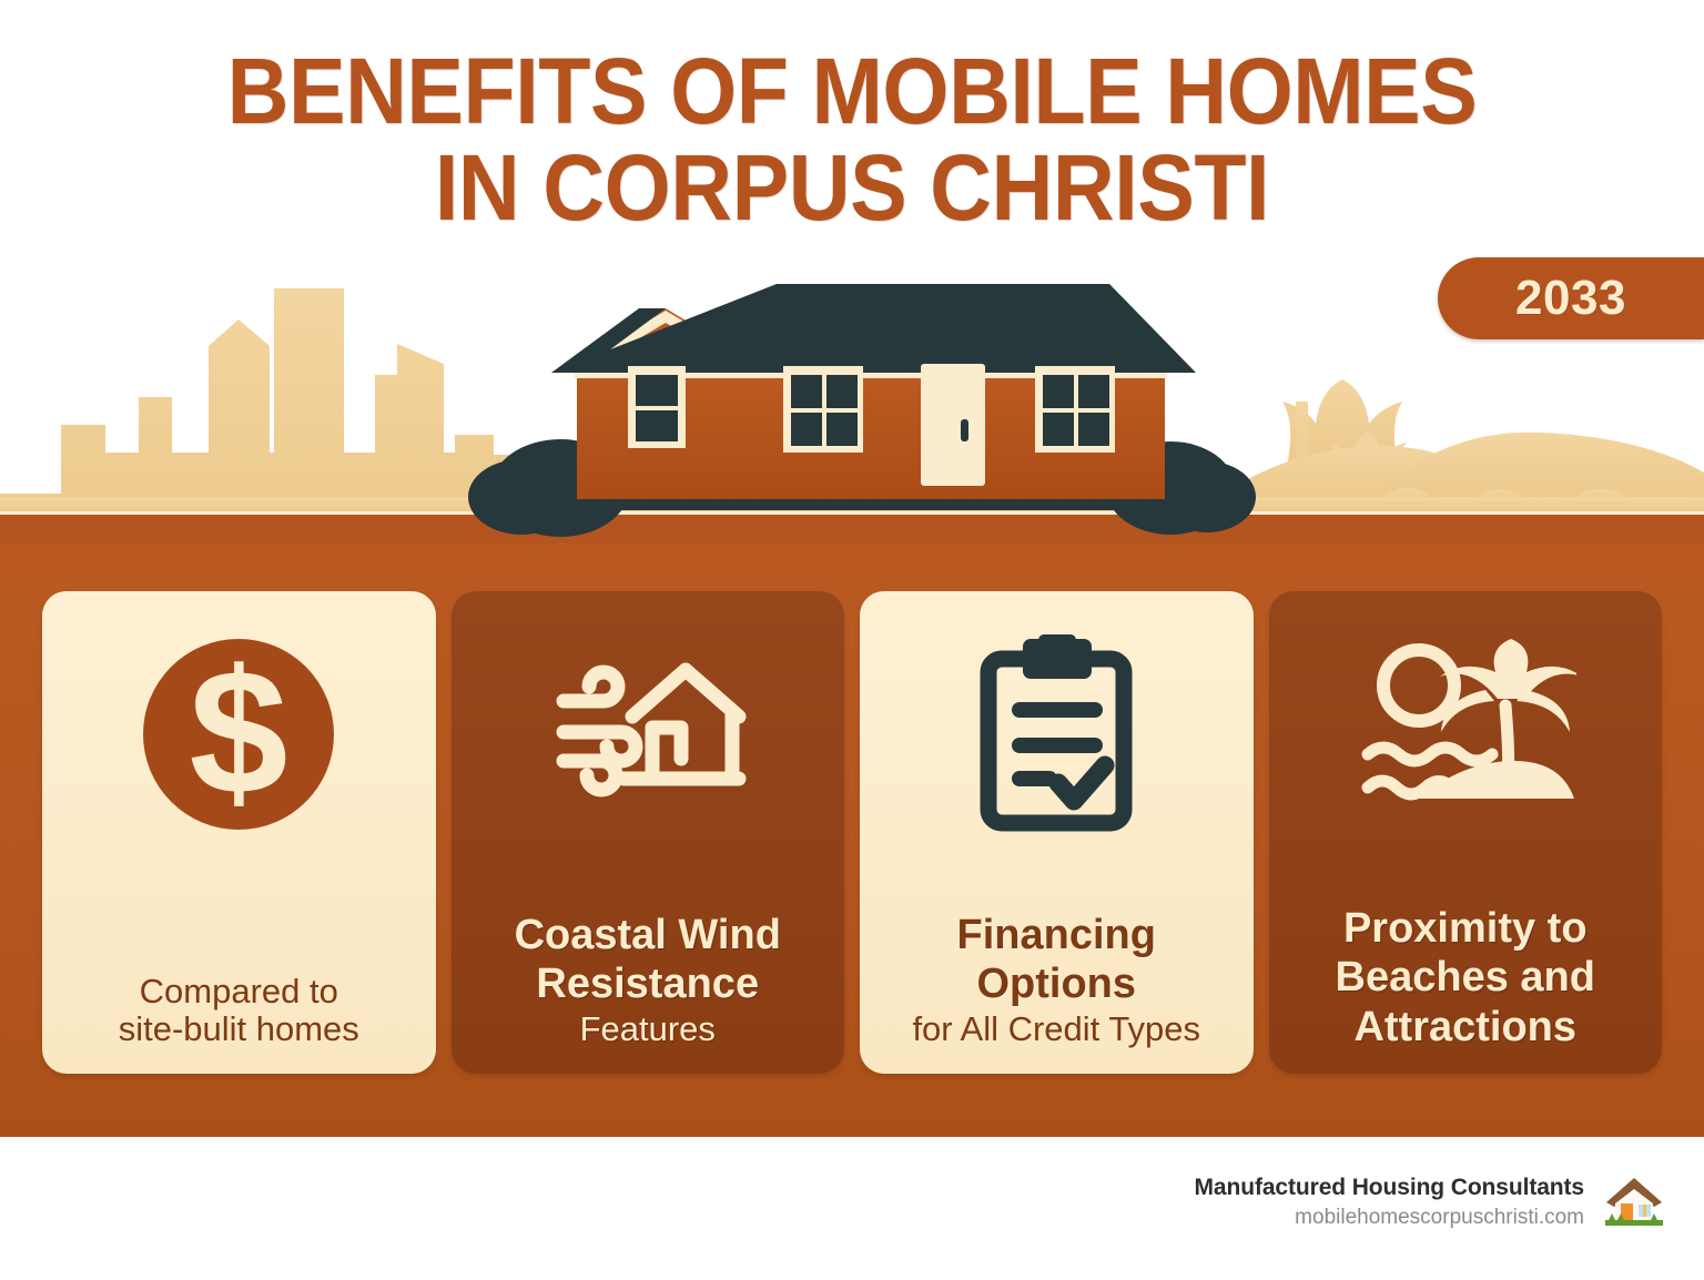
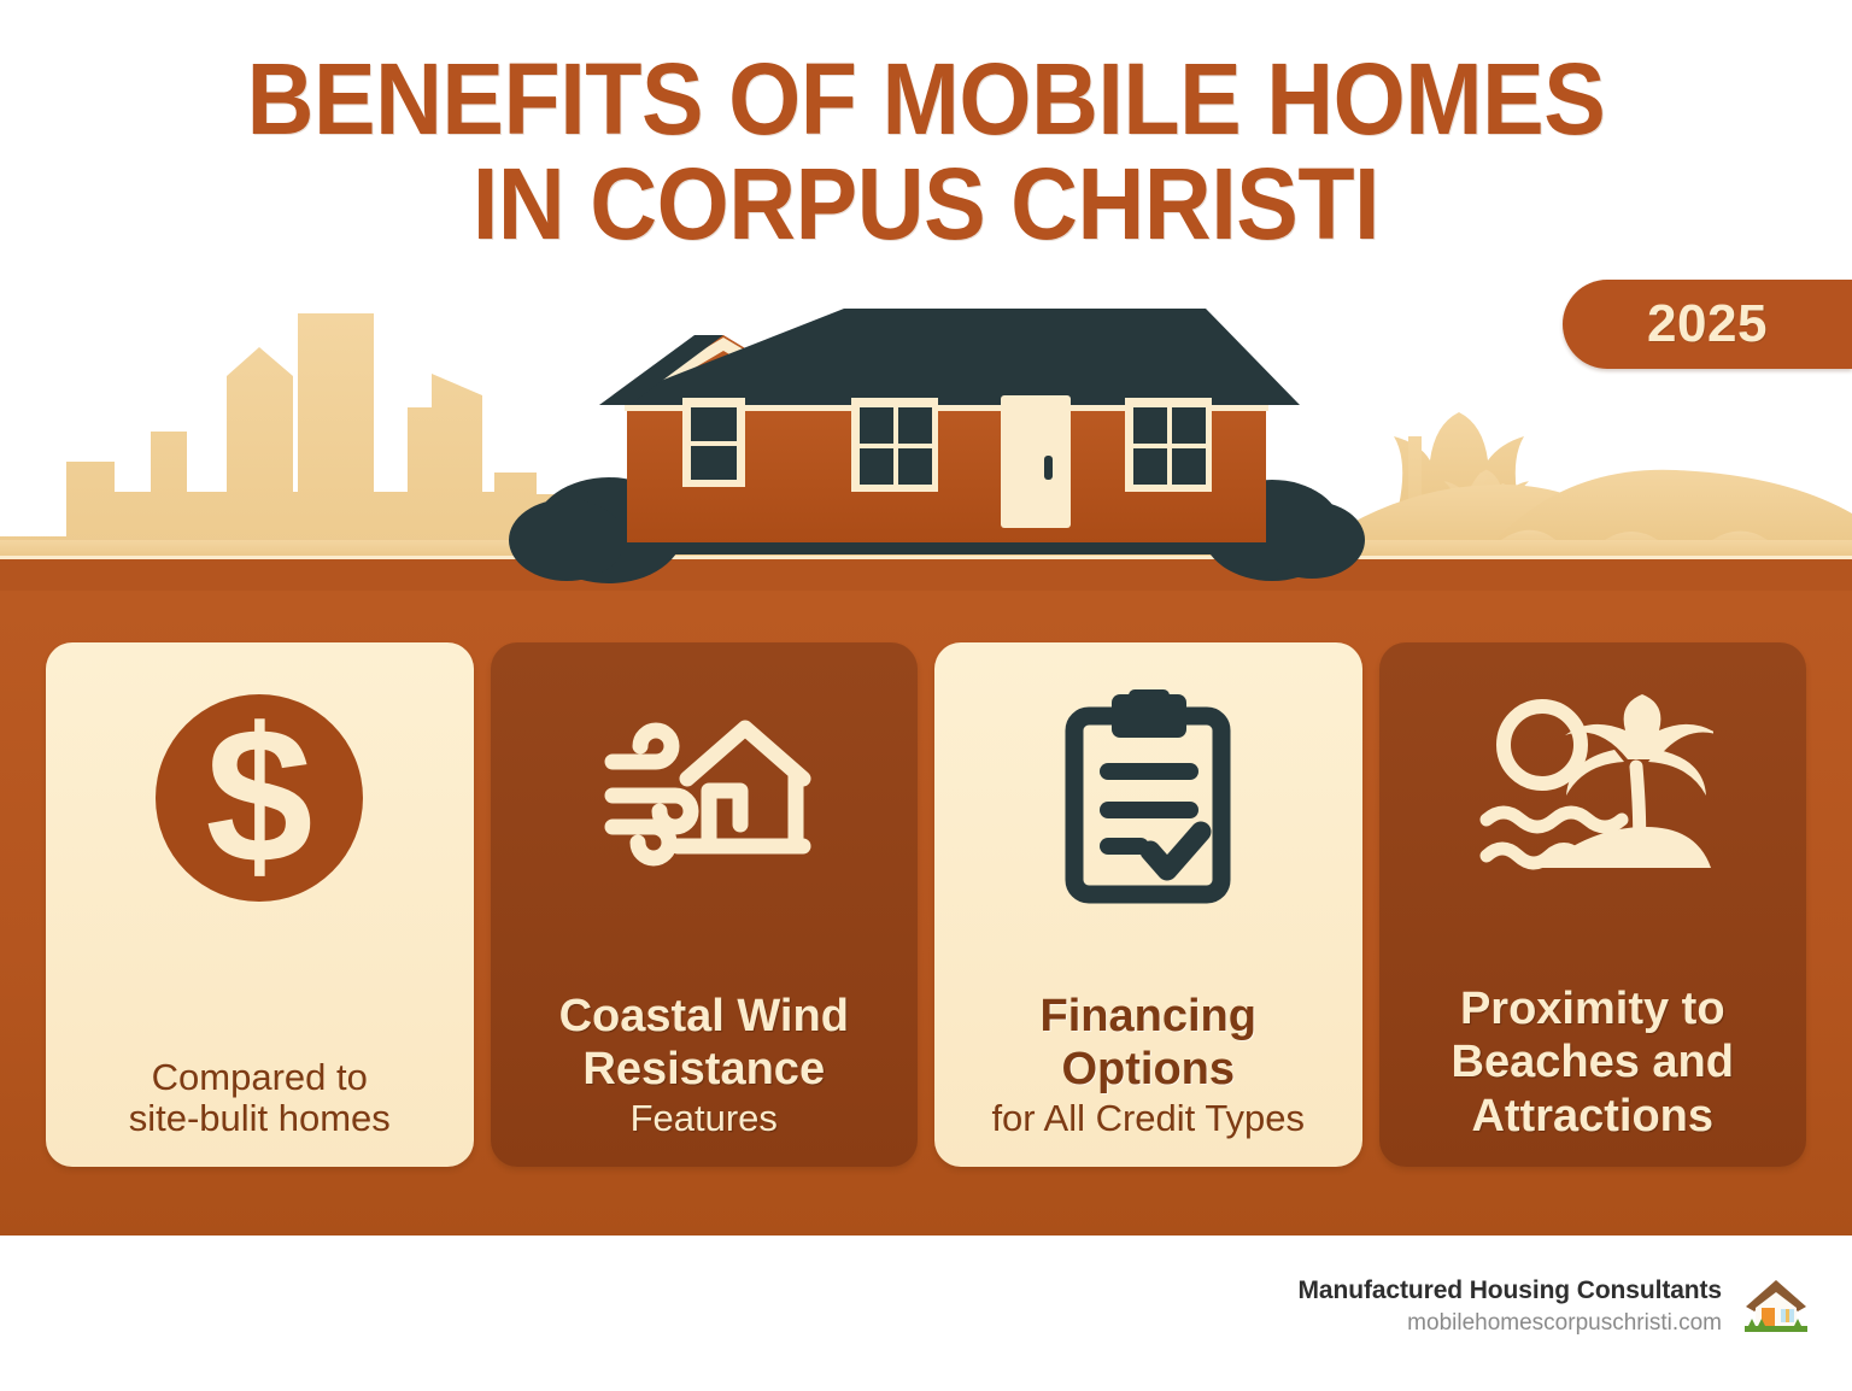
  BENEFITS OF MOBILE HOMES
  IN CORPUS CHRISTI
- 2033
+ 2025
  $
  Compared to
  site-bulit homes
  Coastal Wind
  Resistance
  Features
  Financing
  Options
  for All Credit Types
  Proximity to
  Beaches and
  Attractions
  Manufactured Housing Consultants
  mobilehomescorpuschristi.com
